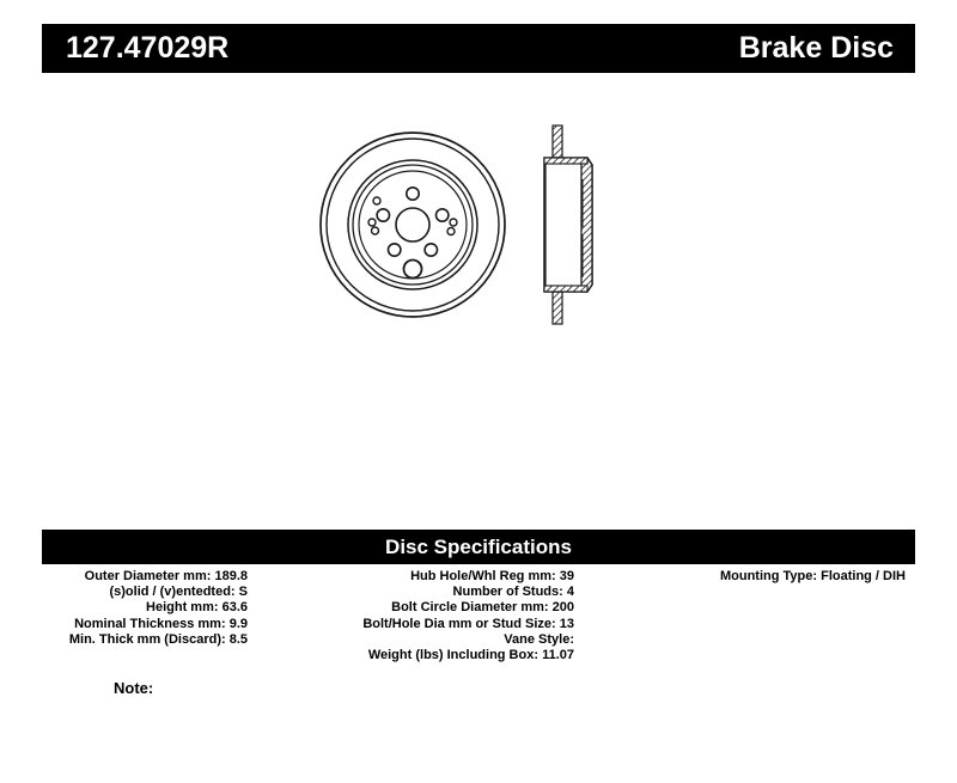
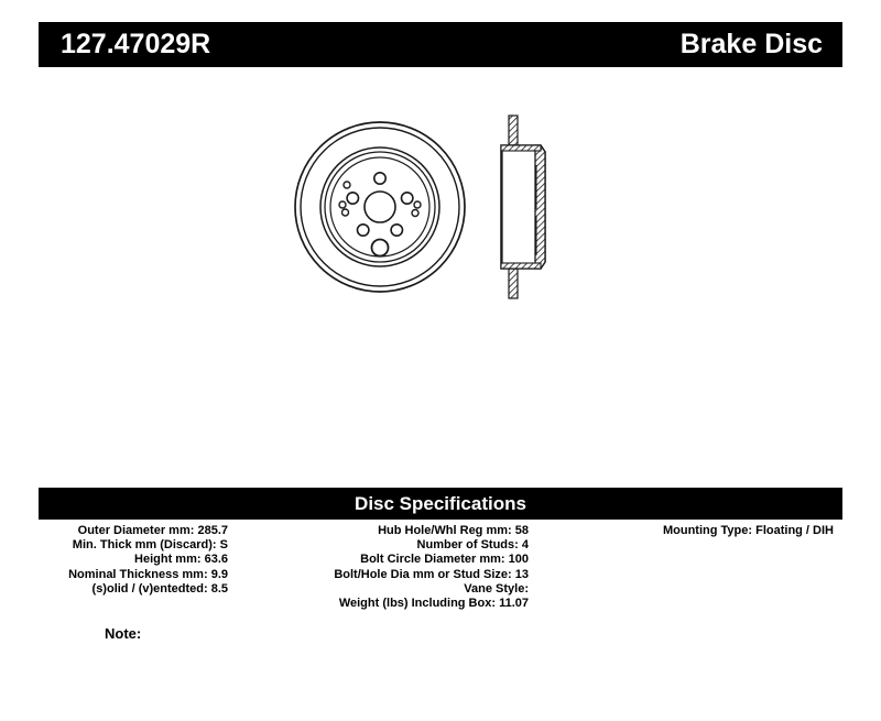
  127.47029R
  Brake Disc
  Disc Specifications
- Outer Diameter mm: 189.8
+ Outer Diameter mm: 285.7
- (s)olid / (v)entedted: S
+ Min. Thick mm (Discard): S
  Height mm: 63.6
  Nominal Thickness mm: 9.9
- Min. Thick mm (Discard): 8.5
+ (s)olid / (v)entedted: 8.5
- Hub Hole/Whl Reg mm: 39
+ Hub Hole/Whl Reg mm: 58
  Number of Studs: 4
- Bolt Circle Diameter mm: 200
+ Bolt Circle Diameter mm: 100
  Bolt/Hole Dia mm or Stud Size: 13
  Vane Style:
  Weight (lbs) Including Box: 11.07
  Mounting Type: Floating / DIH
  Note:
